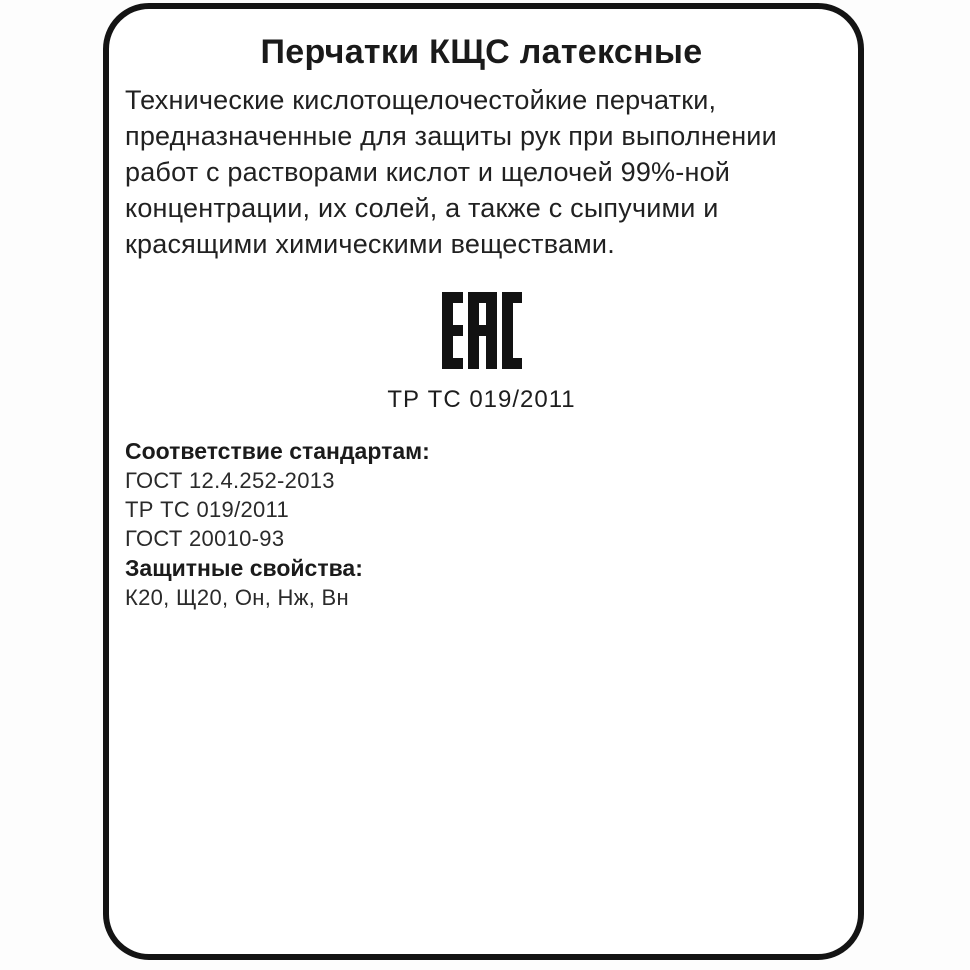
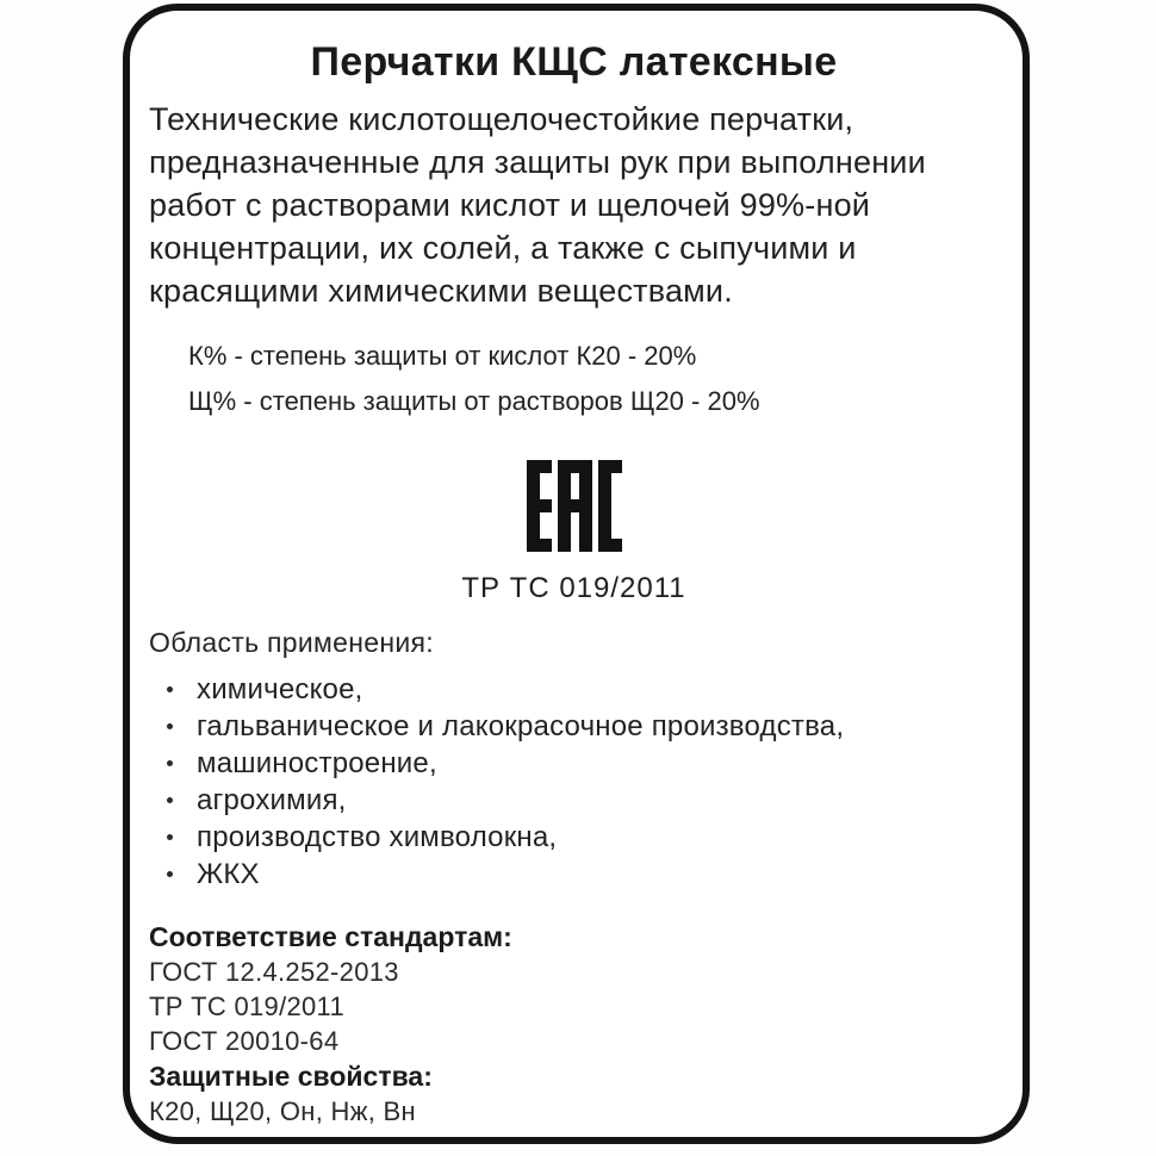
  Перчатки КЩС латексные
  Технические кислотощелочестойкие перчатки, предназначенные для защиты рук при выполнении работ с растворами кислот и щелочей 99%-ной концентрации, их солей, а также с сыпучими и красящими химическими веществами.
+ К% - степень защиты от кислот К20 - 20%
+ Щ% - степень защиты от растворов Щ20 - 20%
  ТР ТС 019/2011
+ Область применения:
+ химическое,
+ гальваническое и лакокрасочное производства,
+ машиностроение,
+ агрохимия,
+ производство химволокна,
+ ЖКХ
  Соответствие стандартам:
  ГОСТ 12.4.252-2013
  ТР ТС 019/2011
- ГОСТ 20010-93
+ ГОСТ 20010-64
  Защитные свойства:
  К20, Щ20, Он, Нж, Вн
